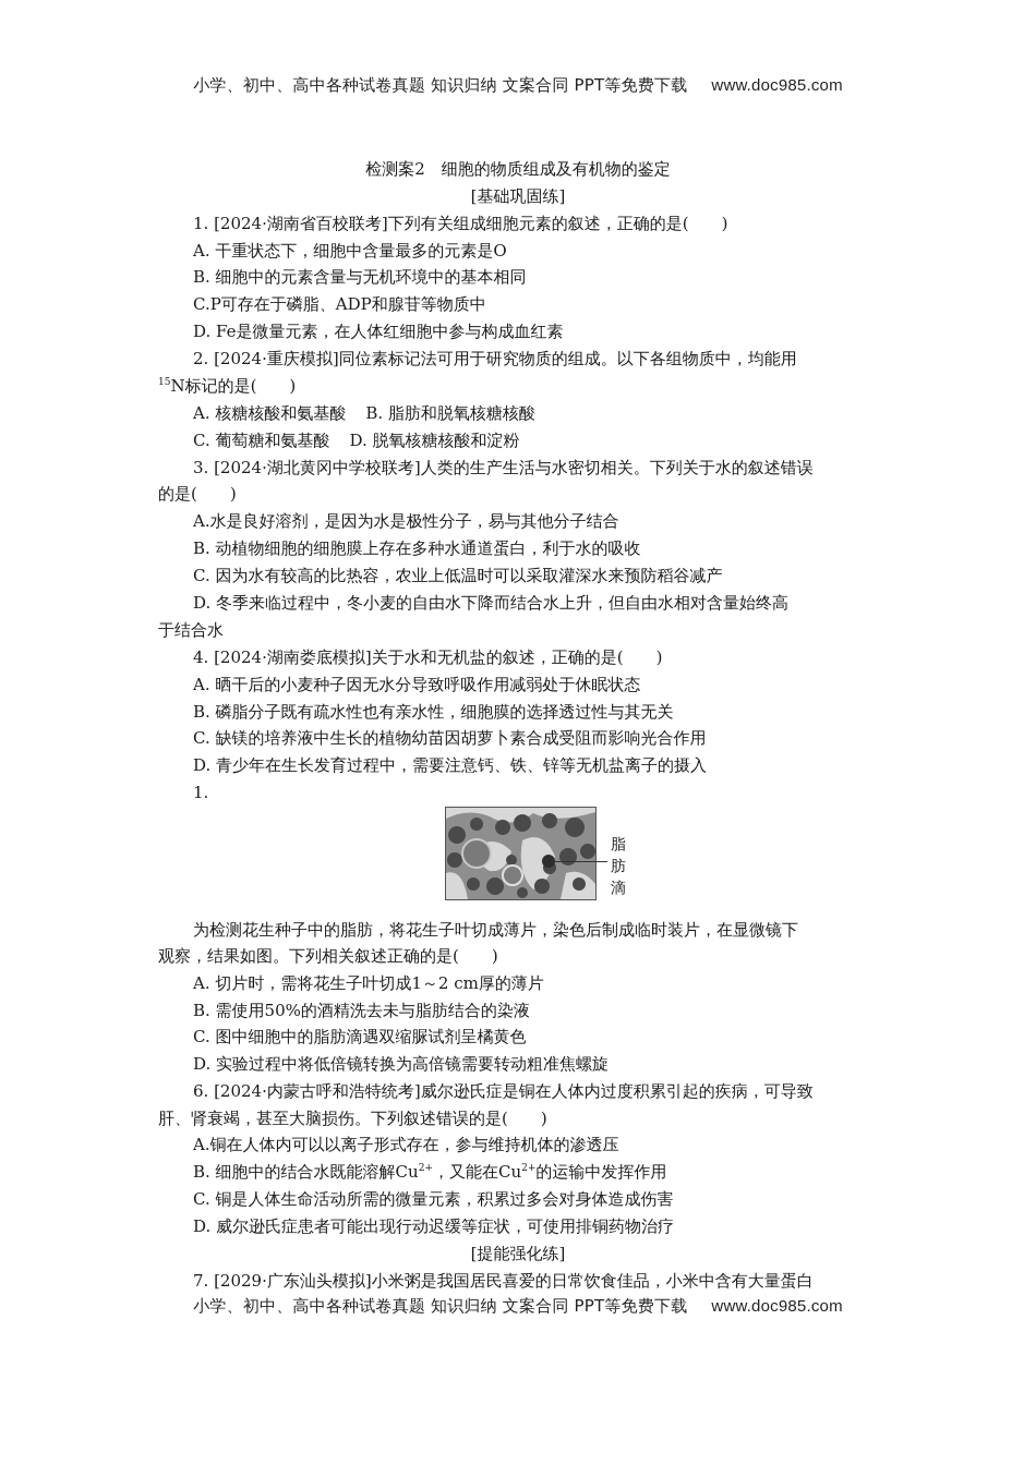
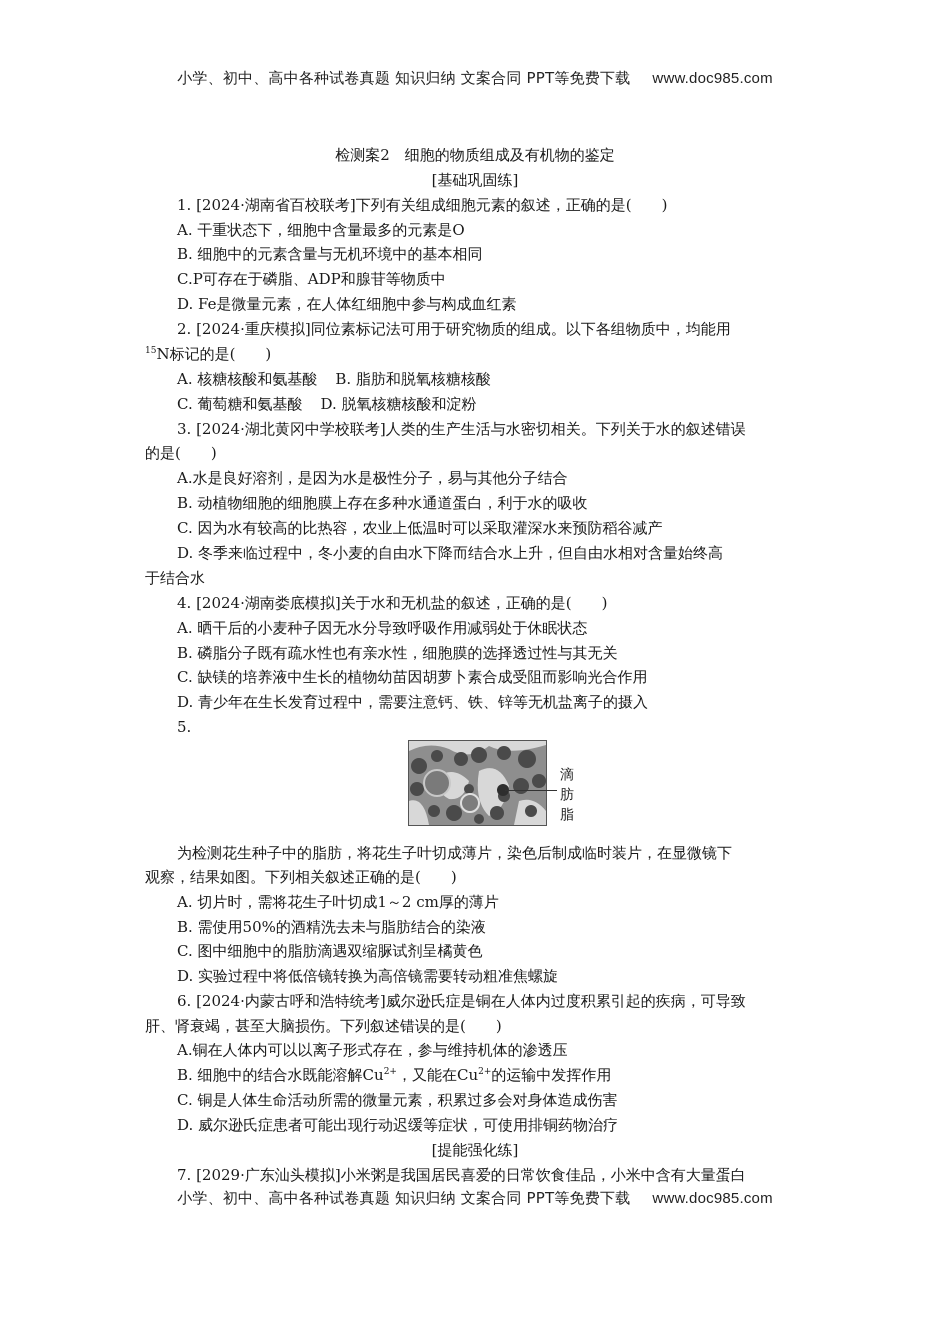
  小学、初中、高中各种试卷真题 知识归纳 文案合同 PPT等免费下载 www.doc985.com
  检测案2 细胞的物质组成及有机物的鉴定
  [基础巩固练]
  1. [2024·湖南省百校联考]下列有关组成细胞元素的叙述，正确的是( )
  A. 干重状态下，细胞中含量最多的元素是O
  B. 细胞中的元素含量与无机环境中的基本相同
  C.P可存在于磷脂、ADP和腺苷等物质中
  D. Fe是微量元素，在人体红细胞中参与构成血红素
  2. [2024·重庆模拟]同位素标记法可用于研究物质的组成。以下各组物质中，均能用
  15N标记的是( )
  A. 核糖核酸和氨基酸 B. 脂肪和脱氧核糖核酸
  C. 葡萄糖和氨基酸 D. 脱氧核糖核酸和淀粉
  3. [2024·湖北黄冈中学校联考]人类的生产生活与水密切相关。下列关于水的叙述错误
  的是( )
  A.水是良好溶剂，是因为水是极性分子，易与其他分子结合
  B. 动植物细胞的细胞膜上存在多种水通道蛋白，利于水的吸收
  C. 因为水有较高的比热容，农业上低温时可以采取灌深水来预防稻谷减产
  D. 冬季来临过程中，冬小麦的自由水下降而结合水上升，但自由水相对含量始终高
  于结合水
  4. [2024·湖南娄底模拟]关于水和无机盐的叙述，正确的是( )
  A. 晒干后的小麦种子因无水分导致呼吸作用减弱处于休眠状态
  B. 磷脂分子既有疏水性也有亲水性，细胞膜的选择透过性与其无关
  C. 缺镁的培养液中生长的植物幼苗因胡萝卜素合成受阻而影响光合作用
  D. 青少年在生长发育过程中，需要注意钙、铁、锌等无机盐离子的摄入
- 1.
+ 5.
- 脂
+ 滴
  肪
- 滴
+ 脂
  为检测花生种子中的脂肪，将花生子叶切成薄片，染色后制成临时装片，在显微镜下
  观察，结果如图。下列相关叙述正确的是( )
  A. 切片时，需将花生子叶切成1～2 cm厚的薄片
  B. 需使用50%的酒精洗去未与脂肪结合的染液
  C. 图中细胞中的脂肪滴遇双缩脲试剂呈橘黄色
  D. 实验过程中将低倍镜转换为高倍镜需要转动粗准焦螺旋
  6. [2024·内蒙古呼和浩特统考]威尔逊氏症是铜在人体内过度积累引起的疾病，可导致
  肝、肾衰竭，甚至大脑损伤。下列叙述错误的是( )
  A.铜在人体内可以以离子形式存在，参与维持机体的渗透压
  B. 细胞中的结合水既能溶解Cu2+，又能在Cu2+的运输中发挥作用
  C. 铜是人体生命活动所需的微量元素，积累过多会对身体造成伤害
  D. 威尔逊氏症患者可能出现行动迟缓等症状，可使用排铜药物治疗
  [提能强化练]
  7. [2029·广东汕头模拟]小米粥是我国居民喜爱的日常饮食佳品，小米中含有大量蛋白
  小学、初中、高中各种试卷真题 知识归纳 文案合同 PPT等免费下载 www.doc985.com
